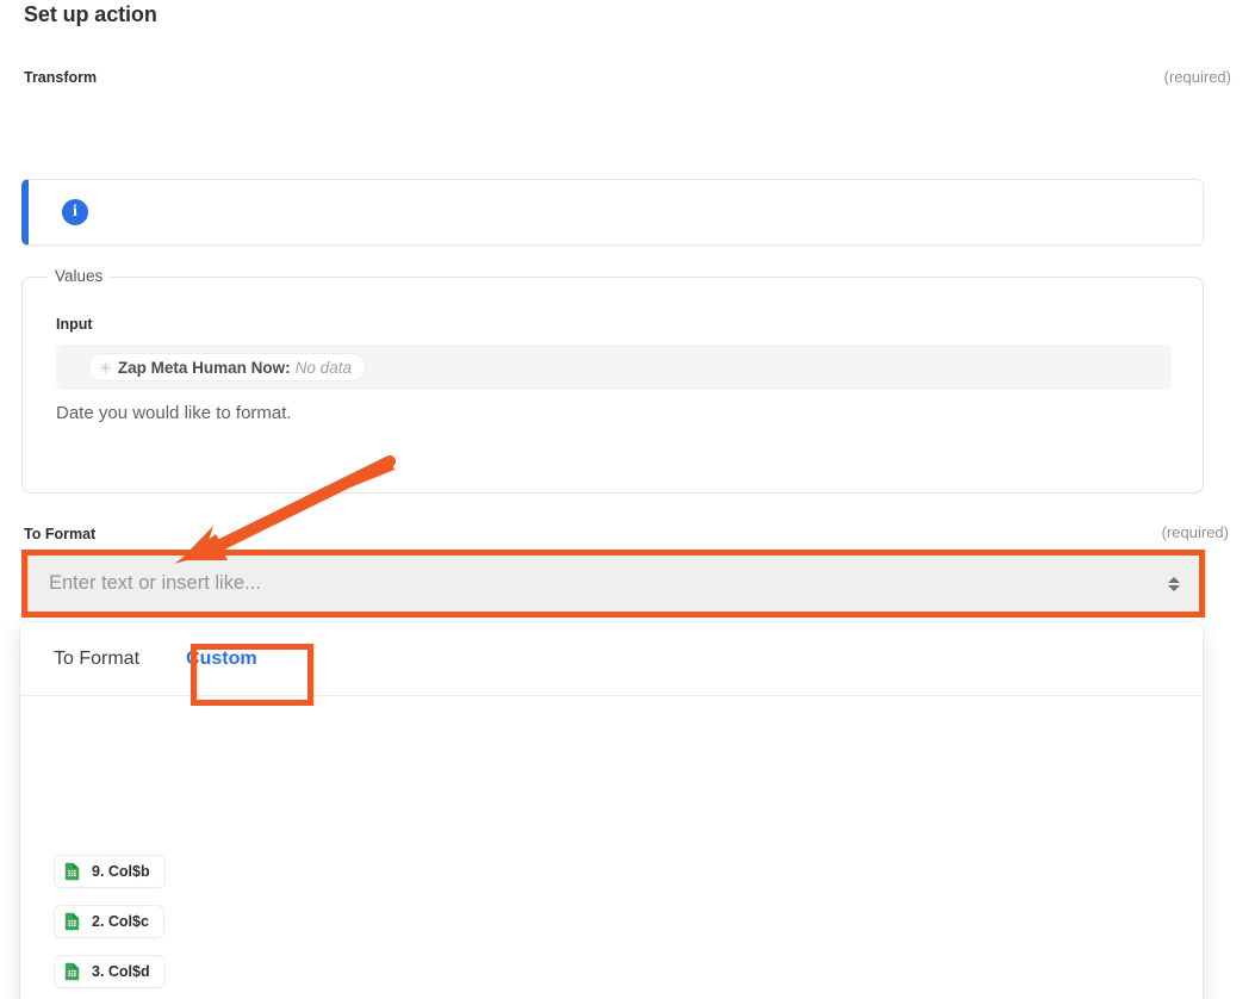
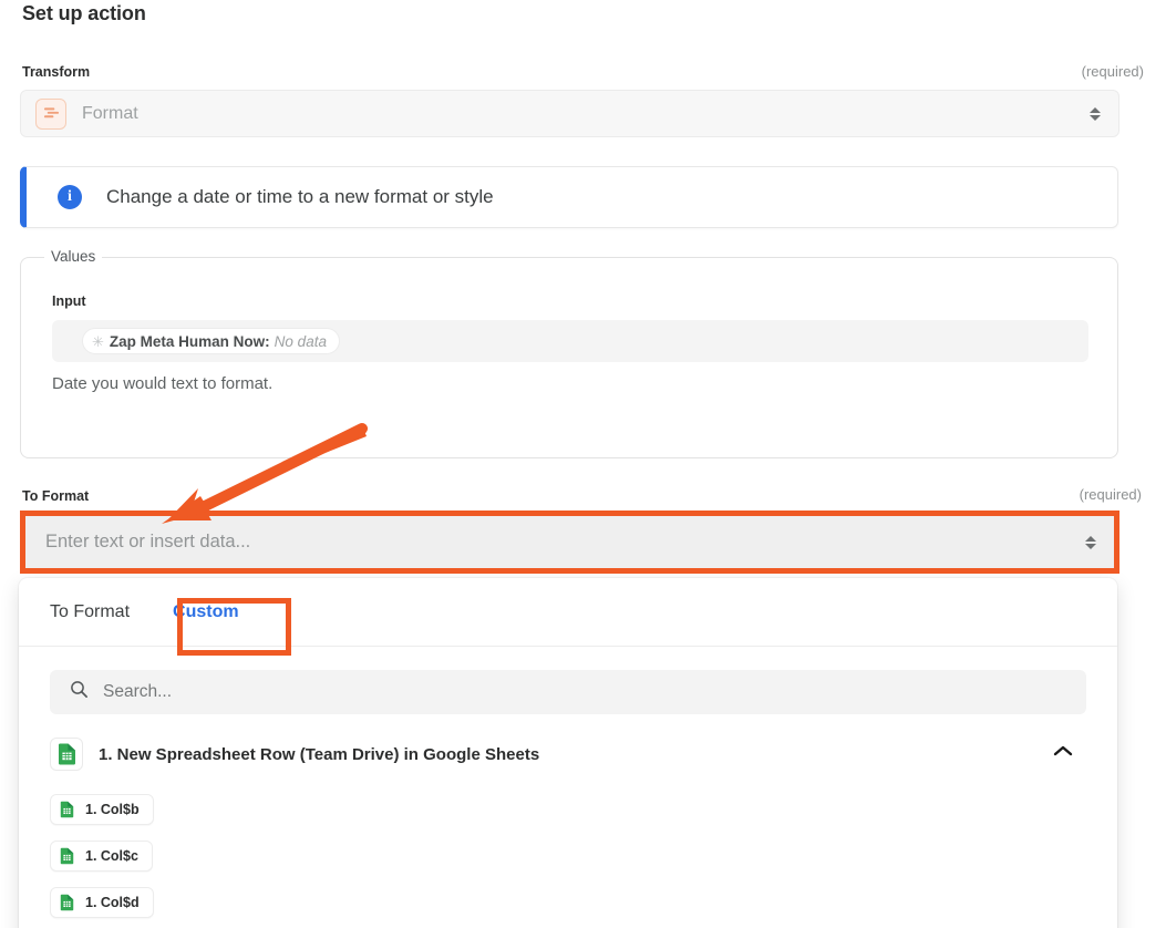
  Set up action
  Transform
  (required)
+ Format
  i
+ Change a date or time to a new format or style
  Values
  Input
  ✳
  Zap Meta Human Now:
  No data
- Date you would like to format.
+ Date you would text to format.
  To Format
  (required)
- Enter text or insert like...
+ Enter text or insert data...
  To Format
  Custom
+ Search...
+ 1. New Spreadsheet Row (Team Drive) in Google Sheets
- 9. Col$b
+ 1. Col$b
- 2. Col$c
+ 1. Col$c
- 3. Col$d
+ 1. Col$d
